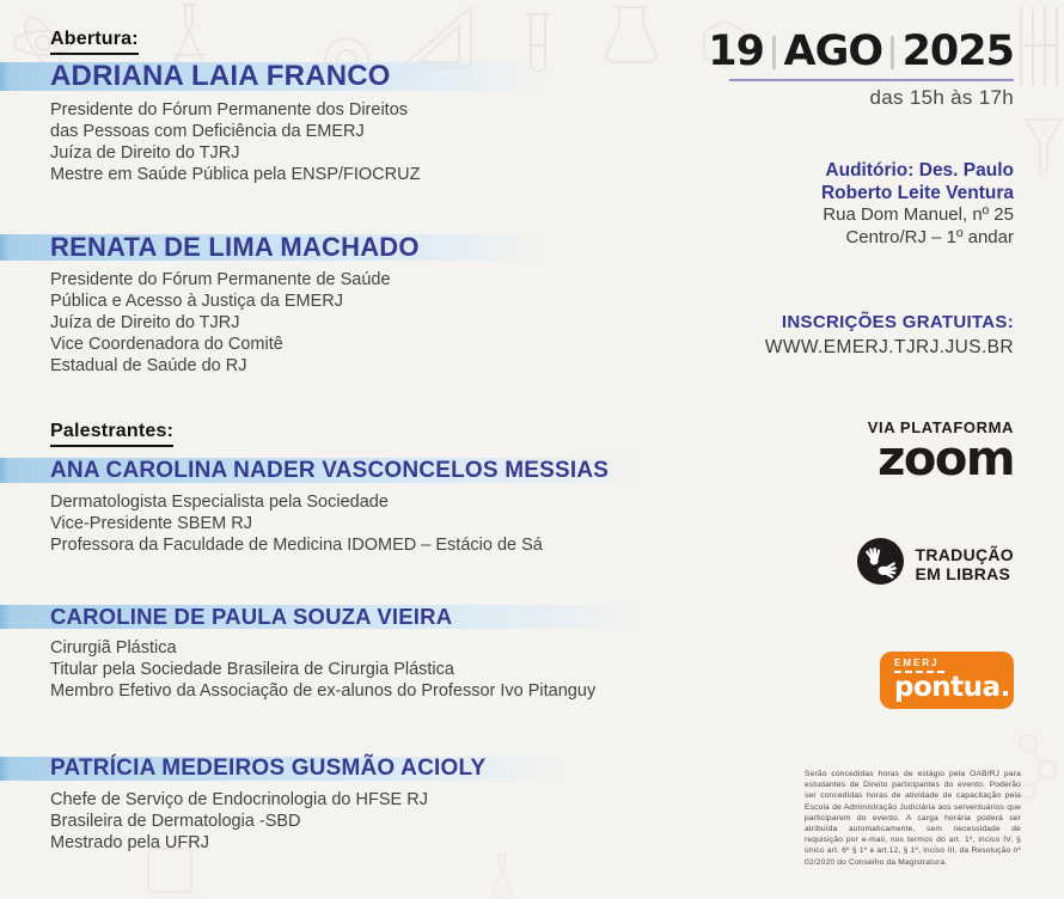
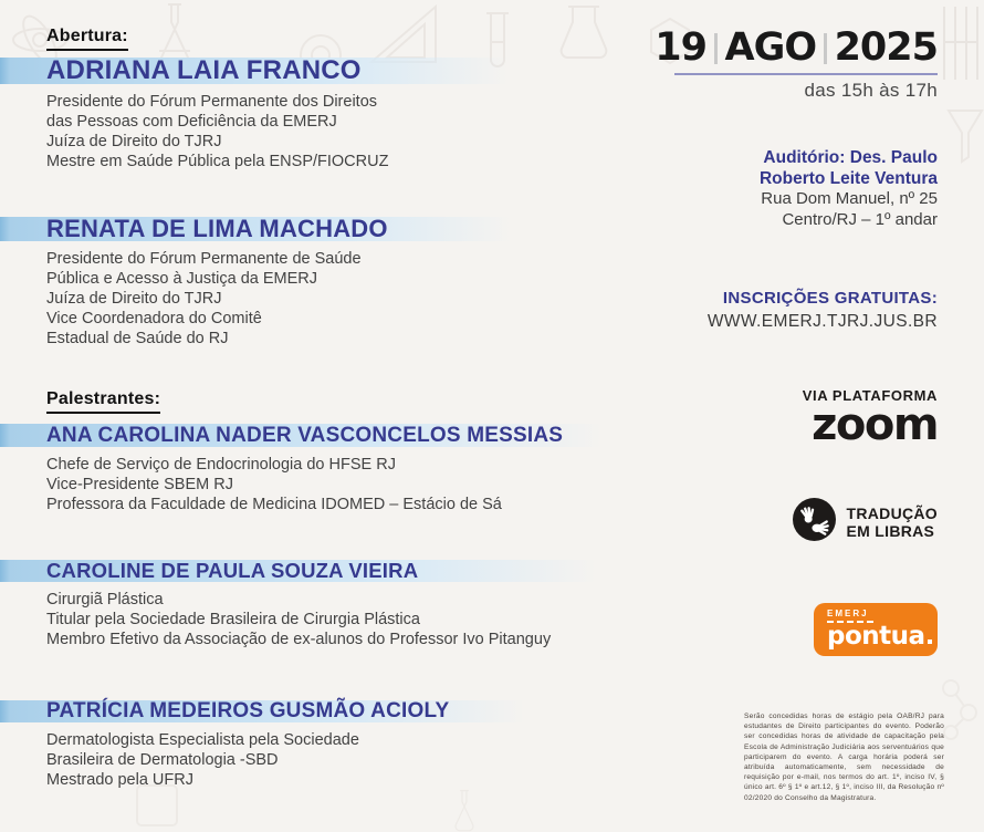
  Abertura:
  ADRIANA LAIA FRANCO
  Presidente do Fórum Permanente dos Direitos
  das Pessoas com Deficiência da EMERJ
  Juíza de Direito do TJRJ
  Mestre em Saúde Pública pela ENSP/FIOCRUZ
  RENATA DE LIMA MACHADO
  Presidente do Fórum Permanente de Saúde
  Pública e Acesso à Justiça da EMERJ
  Juíza de Direito do TJRJ
  Vice Coordenadora do Comitê
  Estadual de Saúde do RJ
  Palestrantes:
  ANA CAROLINA NADER VASCONCELOS MESSIAS
- Dermatologista Especialista pela Sociedade
+ Chefe de Serviço de Endocrinologia do HFSE RJ
  Vice-Presidente SBEM RJ
  Professora da Faculdade de Medicina IDOMED – Estácio de Sá
  CAROLINE DE PAULA SOUZA VIEIRA
  Cirurgiã Plástica
  Titular pela Sociedade Brasileira de Cirurgia Plástica
  Membro Efetivo da Associação de ex-alunos do Professor Ivo Pitanguy
  PATRÍCIA MEDEIROS GUSMÃO ACIOLY
- Chefe de Serviço de Endocrinologia do HFSE RJ
+ Dermatologista Especialista pela Sociedade
  Brasileira de Dermatologia -SBD
  Mestrado pela UFRJ
  19
  AGO
  2025
  das 15h às 17h
  Auditório: Des. Paulo
  Roberto Leite Ventura
  Rua Dom Manuel, nº 25
  Centro/RJ – 1º andar
  INSCRIÇÕES GRATUITAS:
  WWW.EMERJ.TJRJ.JUS.BR
  VIA PLATAFORMA
  zoom
  TRADUÇÃO
  EM LIBRAS
  EMERJ
  pontua
